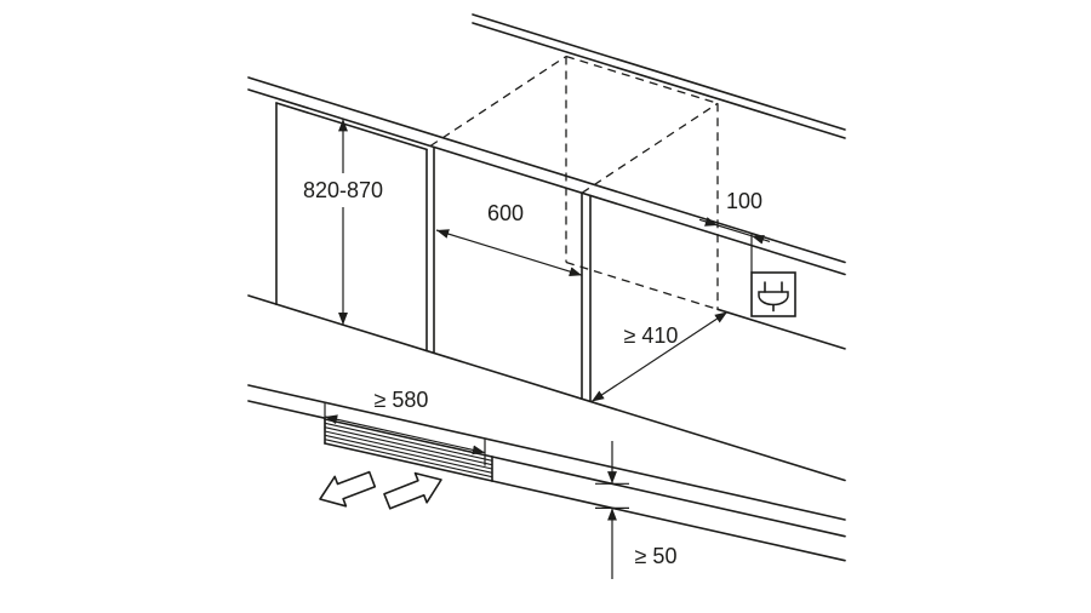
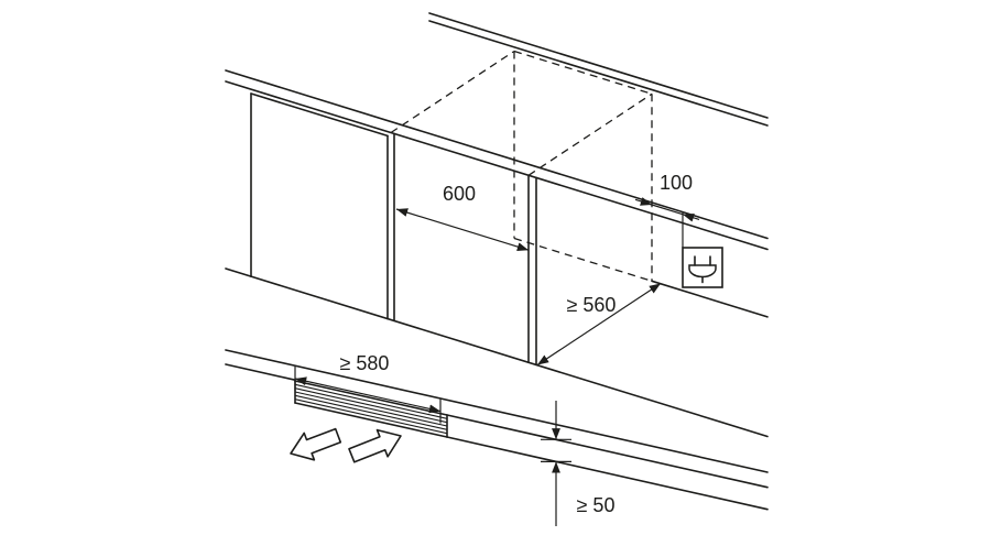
- 820-870
  600
  100
- ≥ 410
+ ≥ 560
  ≥ 580
  ≥ 50
